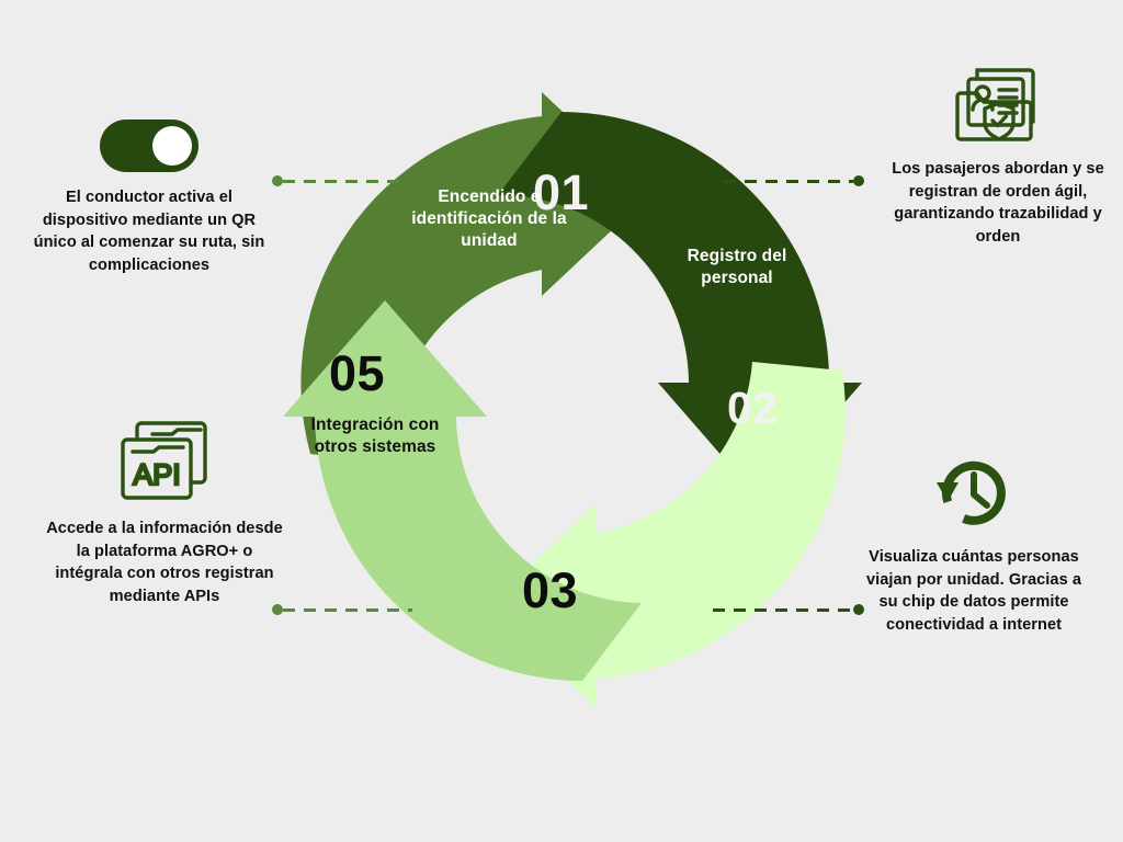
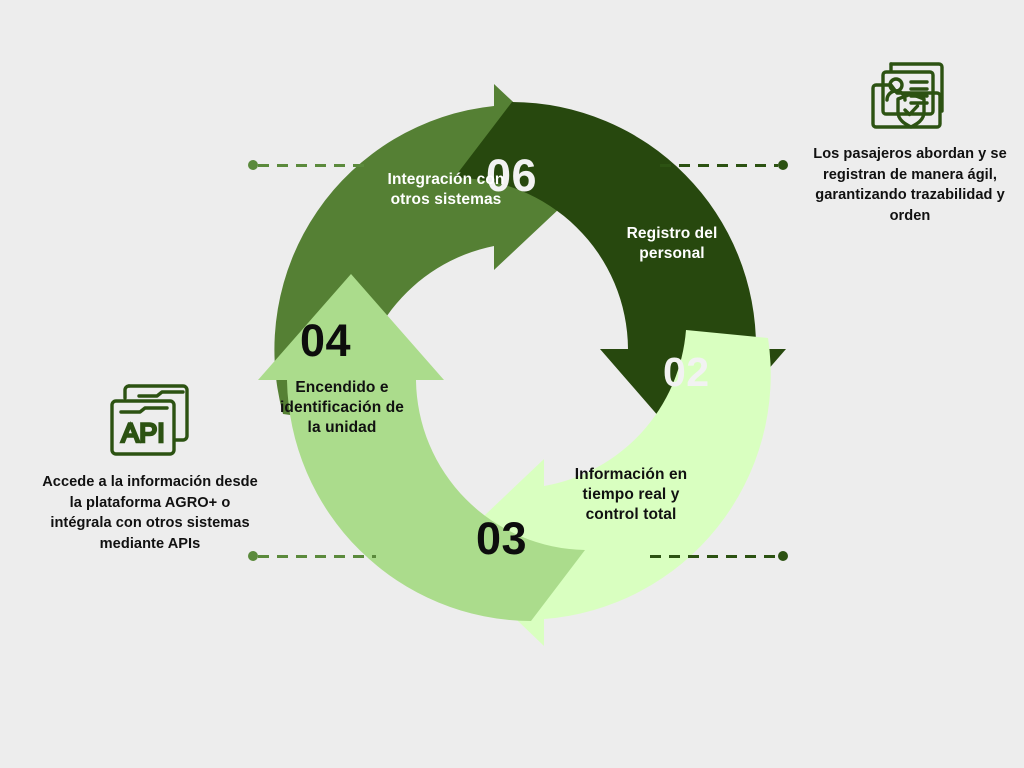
- 01
+ 06
- Encendido e identificación de la unidad
+ Integración con otros sistemas
  02
  Registro del personal
  03
+ Información en tiempo real y control total
- 05
+ 04
- Integración con otros sistemas
+ Encendido e identificación de la unidad
- El conductor activa el dispositivo mediante un QR único al comenzar su ruta, sin complicaciones
- Los pasajeros abordan y se registran de orden ágil, garantizando trazabilidad y orden
+ Los pasajeros abordan y se registran de manera ágil, garantizando trazabilidad y orden
  API
- Accede a la información desde la plataforma AGRO+ o intégrala con otros registran mediante APIs
+ Accede a la información desde la plataforma AGRO+ o intégrala con otros sistemas mediante APIs
- Visualiza cuántas personas viajan por unidad. Gracias a su chip de datos permite conectividad a internet
